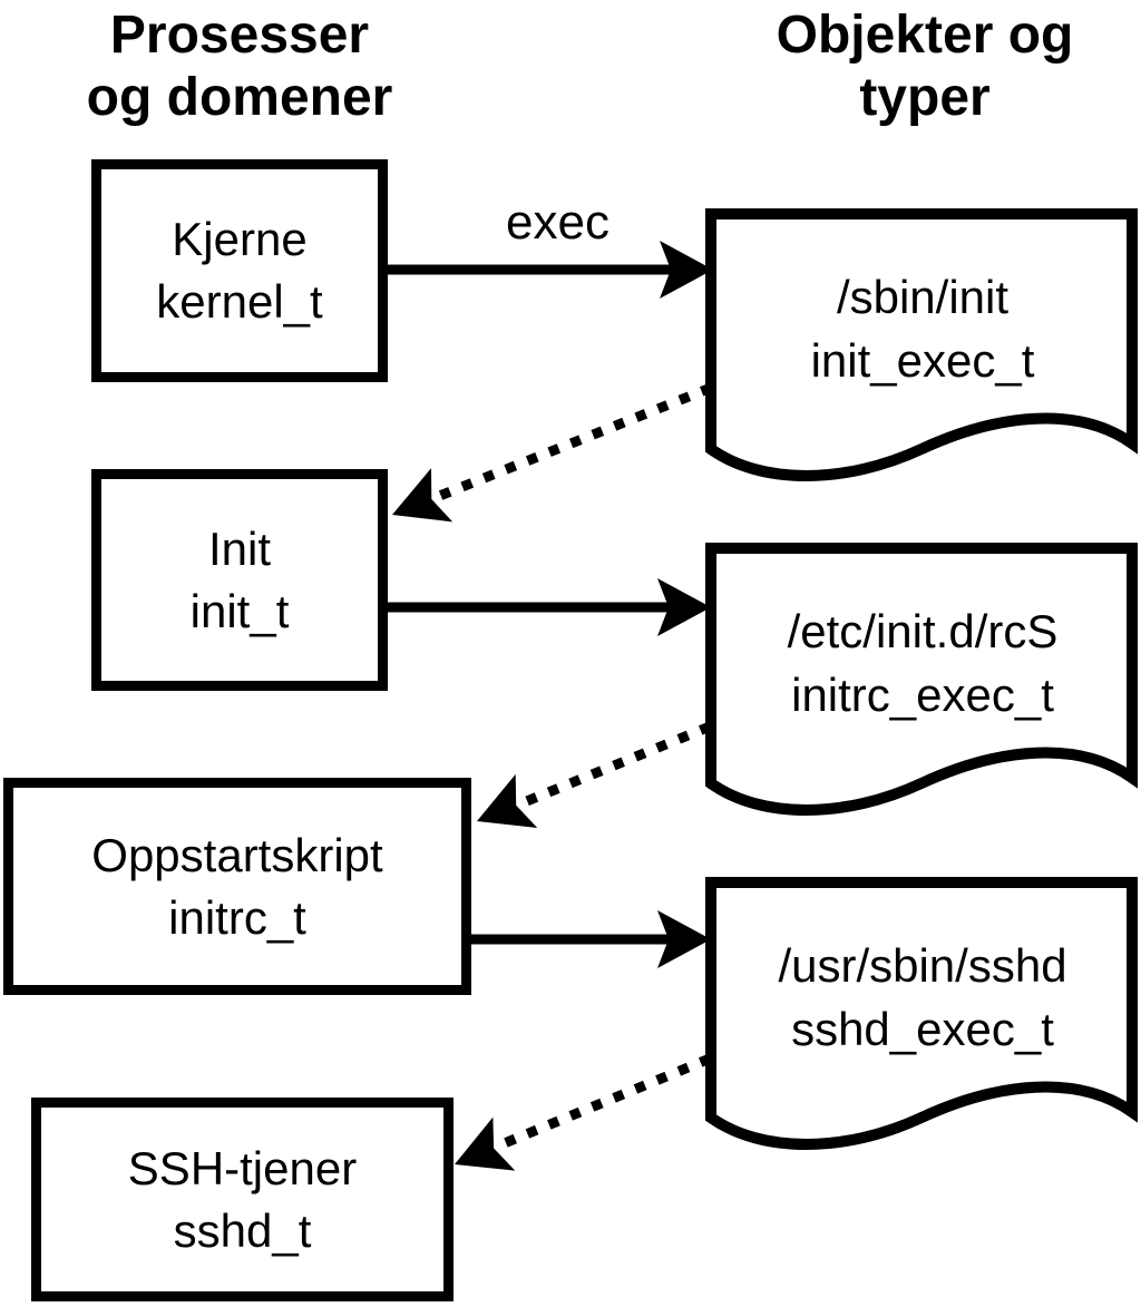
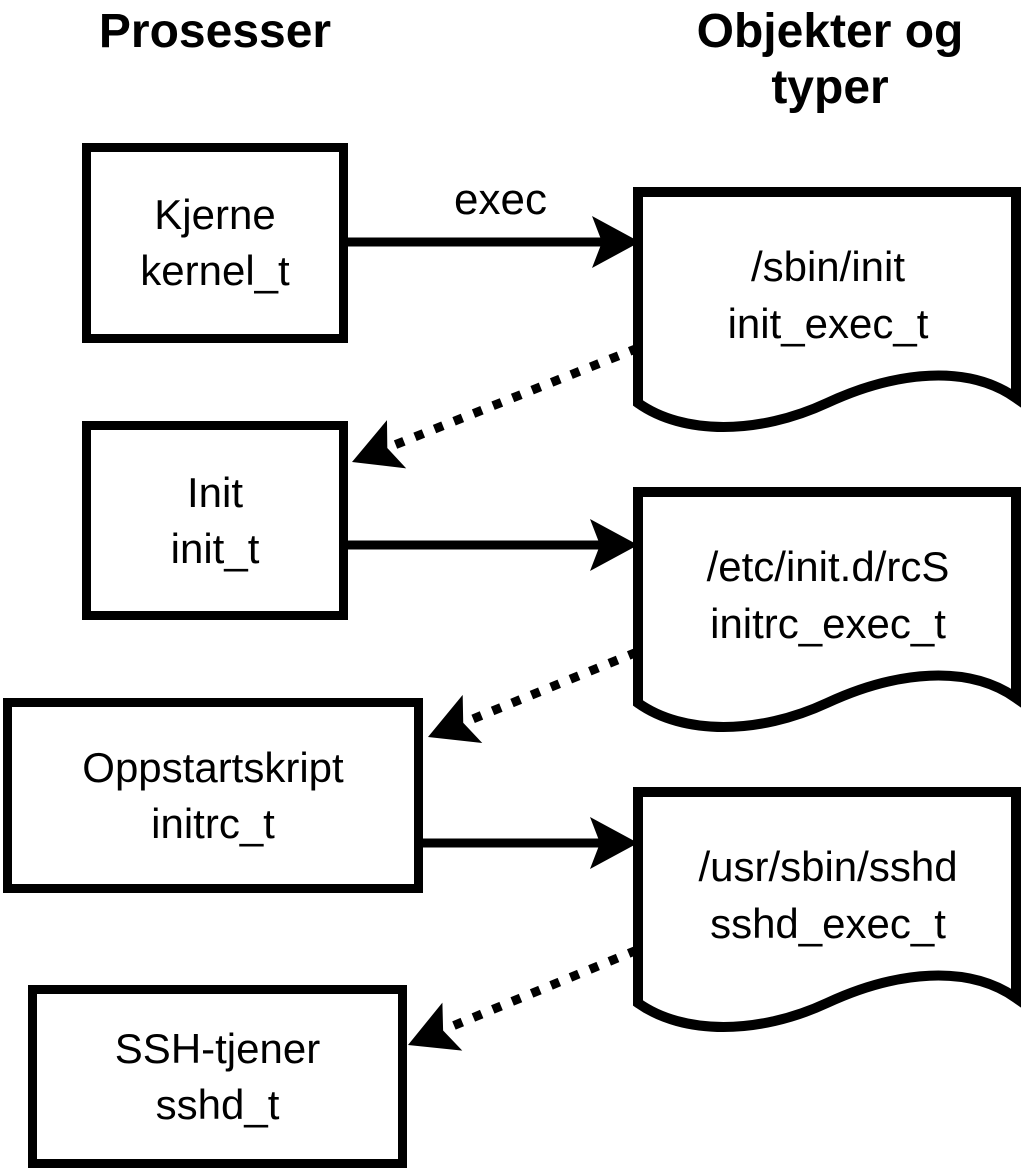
  Prosesser
- og domener
  Objekter og
  typer
  exec
  Kjerne
  kernel_t
  Init
  init_t
  Oppstartskript
  initrc_t
  SSH-tjener
  sshd_t
  /sbin/init
  init_exec_t
  /etc/init.d/rcS
  initrc_exec_t
  /usr/sbin/sshd
  sshd_exec_t
